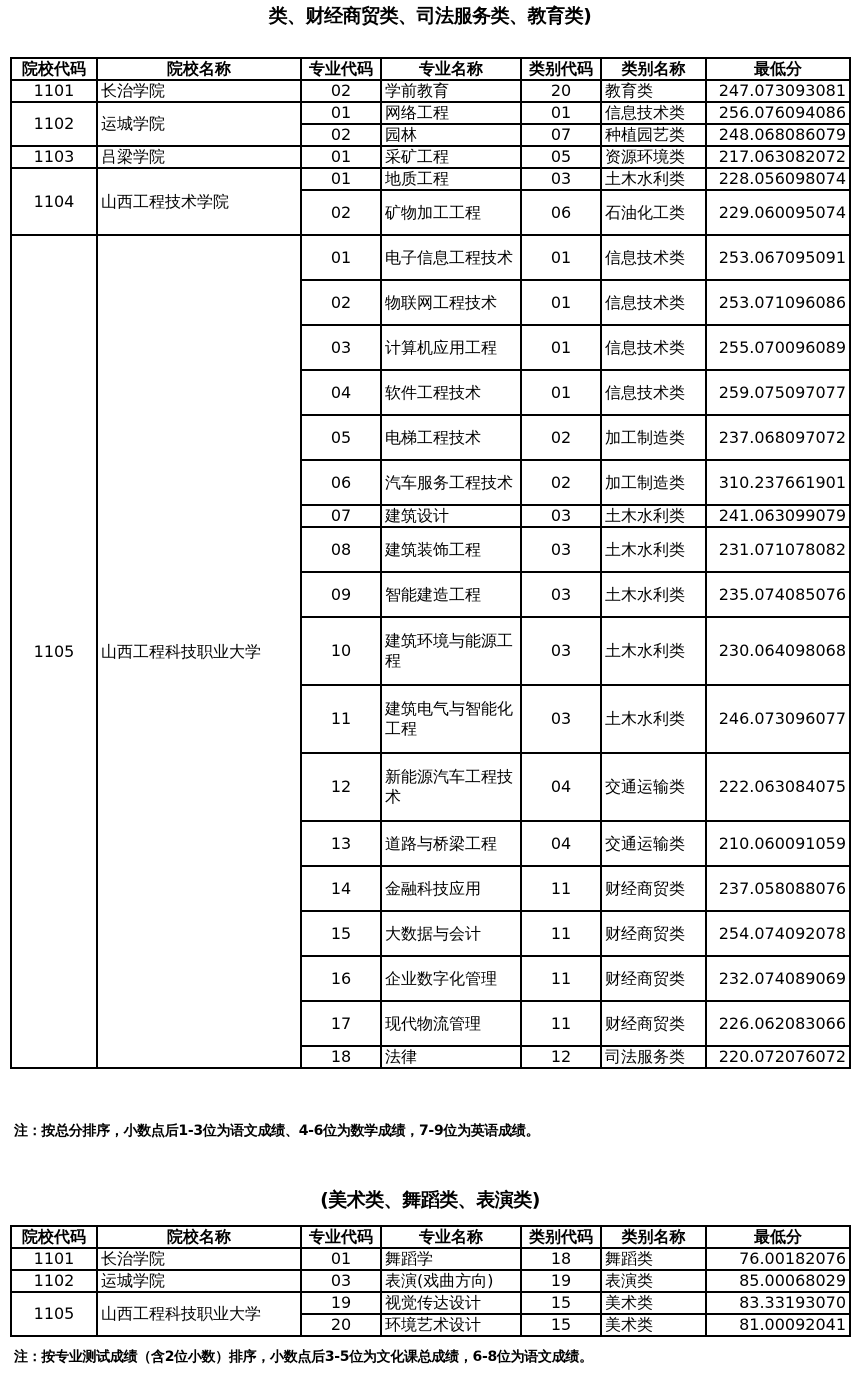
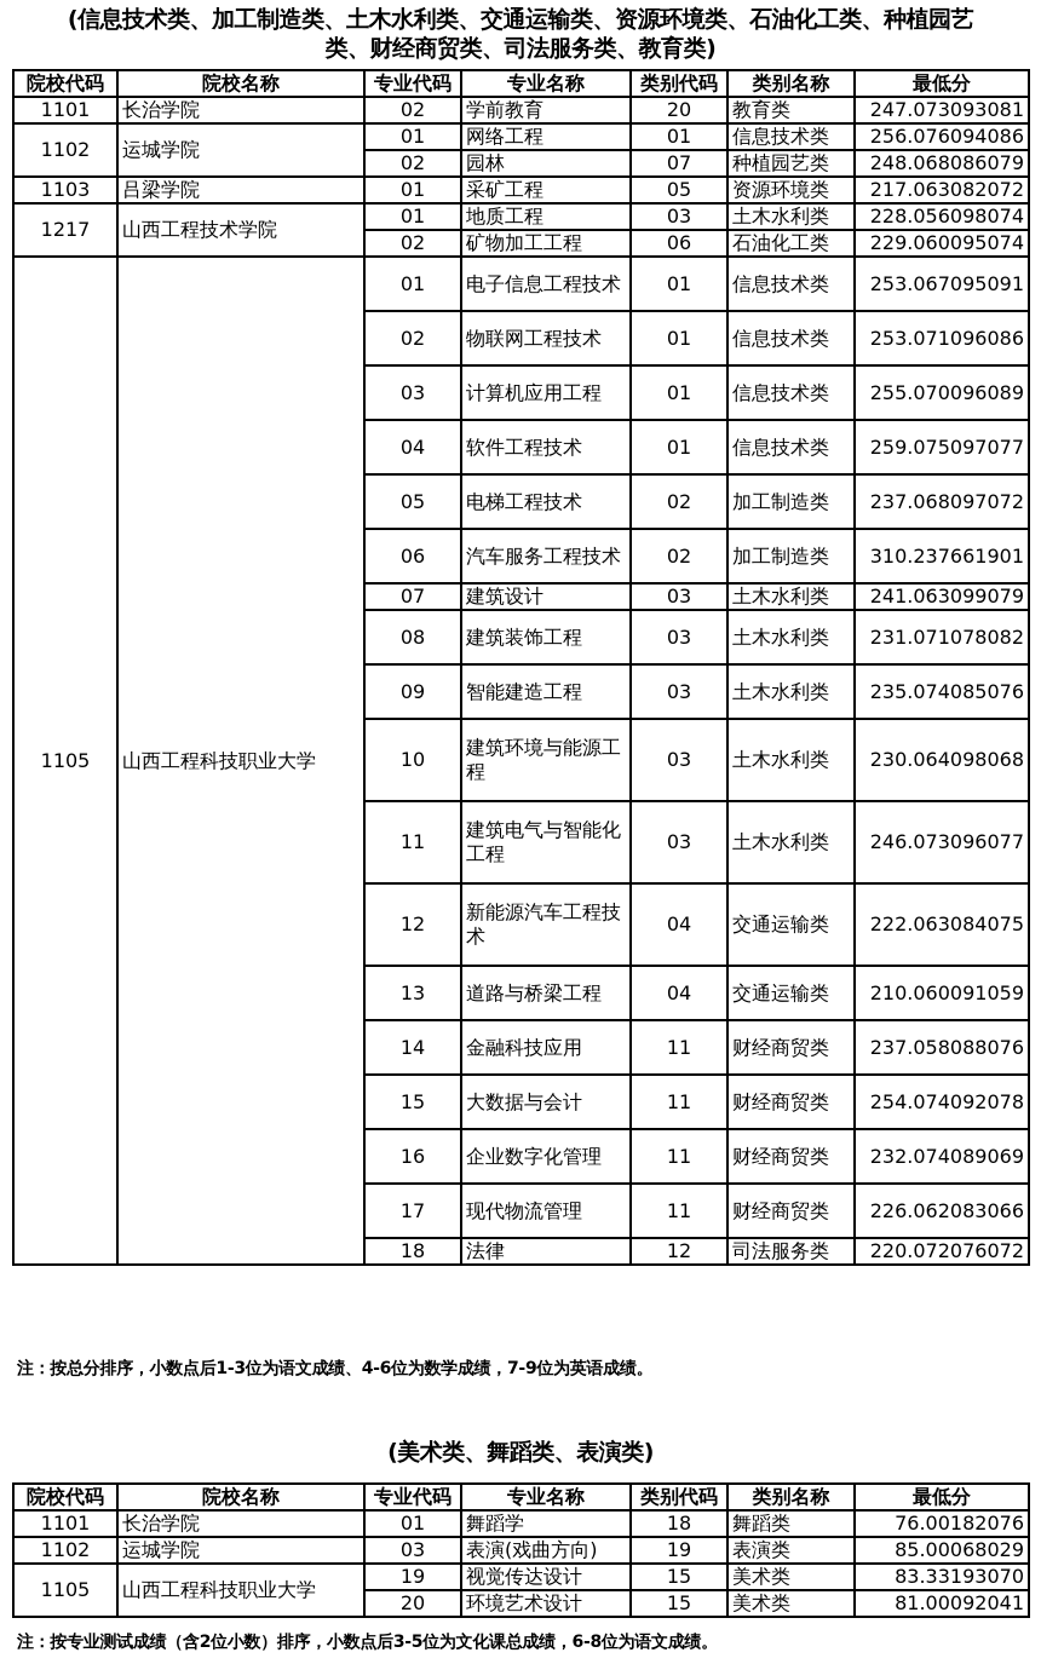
+ (信息技术类、加工制造类、土木水利类、交通运输类、资源环境类、石油化工类、种植园艺
  类、财经商贸类、司法服务类、教育类)
  院校代码	院校名称	专业代码	专业名称	类别代码	类别名称	最低分
  1101	长治学院	02	学前教育	20	教育类	247.073093081
  1102	运城学院	01	网络工程	01	信息技术类	256.076094086
  02	园林	07	种植园艺类	248.068086079
  1103	吕梁学院	01	采矿工程	05	资源环境类	217.063082072
- 1104	山西工程技术学院	01	地质工程	03	土木水利类	228.056098074
+ 1217	山西工程技术学院	01	地质工程	03	土木水利类	228.056098074
  02	矿物加工工程	06	石油化工类	229.060095074
  1105	山西工程科技职业大学	01	电子信息工程技术	01	信息技术类	253.067095091
  02	物联网工程技术	01	信息技术类	253.071096086
  03	计算机应用工程	01	信息技术类	255.070096089
  04	软件工程技术	01	信息技术类	259.075097077
  05	电梯工程技术	02	加工制造类	237.068097072
  06	汽车服务工程技术	02	加工制造类	310.237661901
  07	建筑设计	03	土木水利类	241.063099079
  08	建筑装饰工程	03	土木水利类	231.071078082
  09	智能建造工程	03	土木水利类	235.074085076
  10	建筑环境与能源工程	03	土木水利类	230.064098068
  11	建筑电气与智能化工程	03	土木水利类	246.073096077
  12	新能源汽车工程技术	04	交通运输类	222.063084075
  13	道路与桥梁工程	04	交通运输类	210.060091059
  14	金融科技应用	11	财经商贸类	237.058088076
  15	大数据与会计	11	财经商贸类	254.074092078
  16	企业数字化管理	11	财经商贸类	232.074089069
  17	现代物流管理	11	财经商贸类	226.062083066
  18	法律	12	司法服务类	220.072076072
  注：按总分排序，小数点后1-3位为语文成绩、4-6位为数学成绩，7-9位为英语成绩。
  (美术类、舞蹈类、表演类)
  院校代码	院校名称	专业代码	专业名称	类别代码	类别名称	最低分
  1101	长治学院	01	舞蹈学	18	舞蹈类	76.00182076
  1102	运城学院	03	表演(戏曲方向)	19	表演类	85.00068029
  1105	山西工程科技职业大学	19	视觉传达设计	15	美术类	83.33193070
  20	环境艺术设计	15	美术类	81.00092041
  注：按专业测试成绩（含2位小数）排序，小数点后3-5位为文化课总成绩，6-8位为语文成绩。
